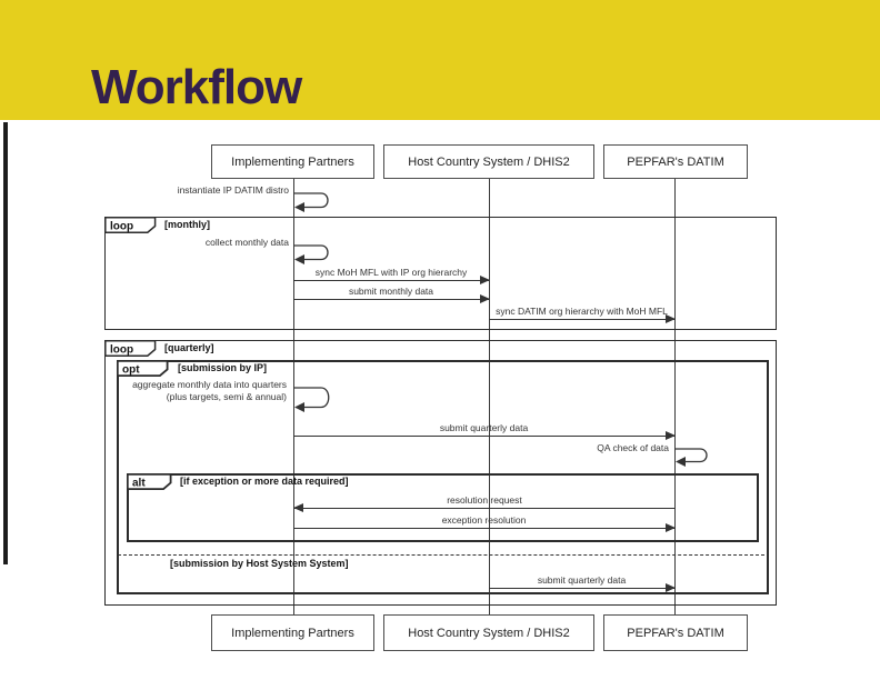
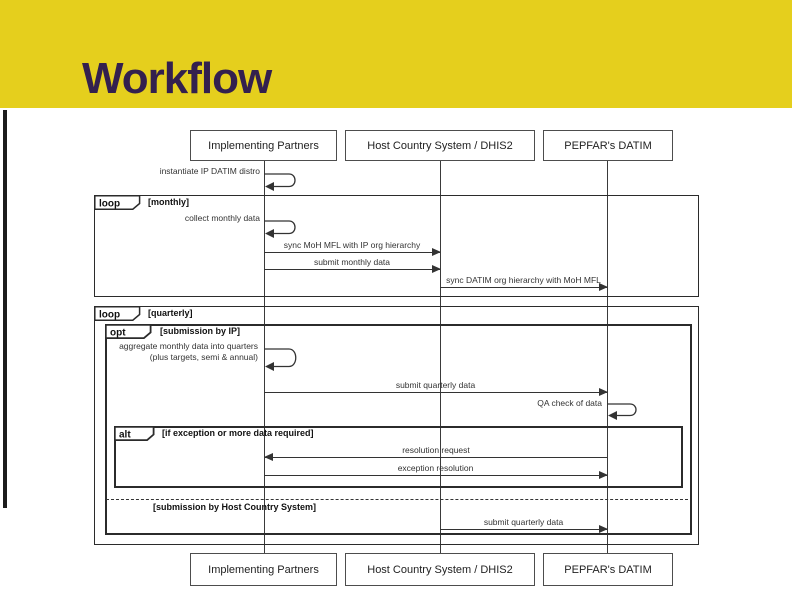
  Workflow
  Implementing Partners
  Host Country System / DHIS2
  PEPFAR's DATIM
  Implementing Partners
  Host Country System / DHIS2
  PEPFAR's DATIM
  loop
  [monthly]
  loop
  [quarterly]
  opt
  [submission by IP]
  alt
  [if exception or more data required]
- [submission by Host System System]
+ [submission by Host Country System]
  instantiate IP DATIM distro
  collect monthly data
  sync MoH MFL with IP org hierarchy
  submit monthly data
  sync DATIM org hierarchy with MoH MFL
  aggregate monthly data into quarters
  (plus targets, semi & annual)
  submit quarterly data
  QA check of data
  resolution request
  exception resolution
  submit quarterly data
